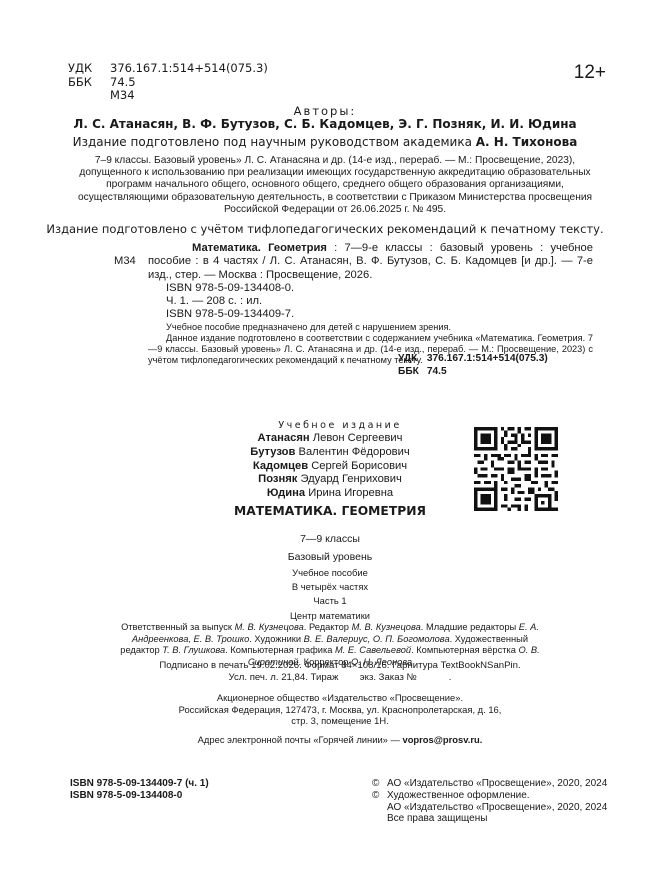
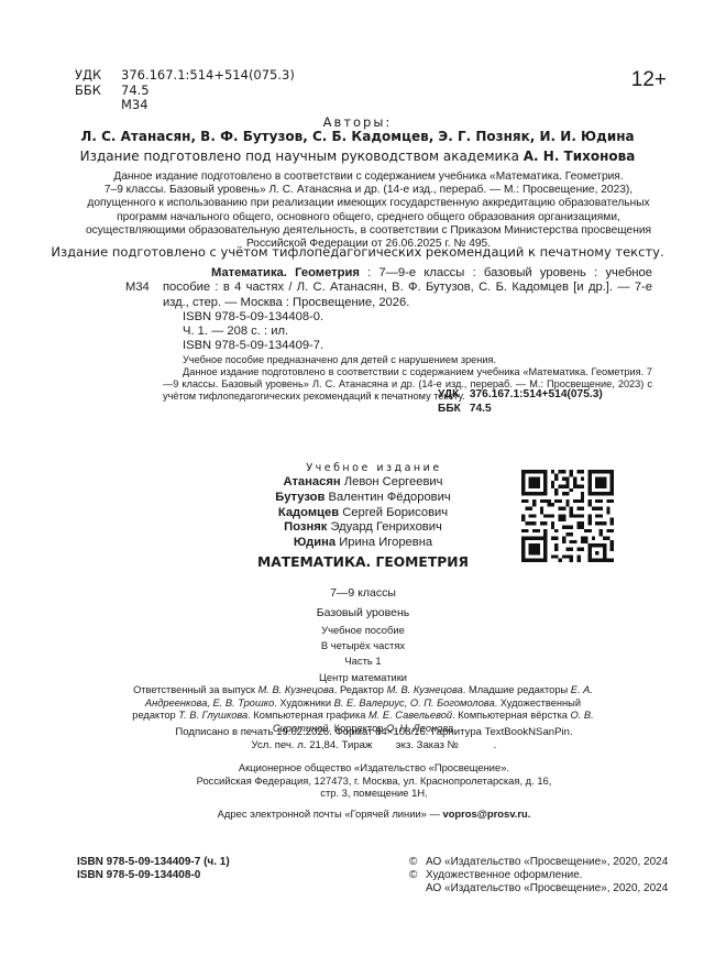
  УДК
  376.167.1:514+514(075.3)
  ББК
  74.5
  М34
  12+
  Авторы:
  Л. С. Атанасян, В. Ф. Бутузов, С. Б. Кадомцев, Э. Г. Позняк, И. И. Юдина
  Издание подготовлено под научным руководством академика А. Н. Тихонова
+ Данное издание подготовлено в соответствии с содержанием учебника «Математика. Геометрия.
  7–9 классы. Базовый уровень» Л. С. Атанасяна и др. (14-е изд., перераб. — М.: Просвещение, 2023),
  допущенного к использованию при реализации имеющих государственную аккредитацию образовательных
  программ начального общего, основного общего, среднего общего образования организациями,
  осуществляющими образовательную деятельность, в соответствии с Приказом Министерства просвещения
  Российской Федерации от 26.06.2025 г. № 495.
  Издание подготовлено с учётом тифлопедагогических рекомендаций к печатному тексту.
  М34
  Математика. Геометрия : 7—9-е классы : базовый уровень : учебное пособие : в 4 частях / Л. С. Атанасян, В. Ф. Бутузов, С. Б. Кадомцев [и др.]. — 7-е изд., стер. — Москва : Просвещение, 2026.
  ISBN 978-5-09-134408-0.
  Ч. 1. — 208 с. : ил.
  ISBN 978-5-09-134409-7.
  Учебное пособие предназначено для детей с нарушением зрения.
  Данное издание подготовлено в соответствии с содержанием учебника «Математика. Геометрия. 7—9 классы. Базовый уровень» Л. С. Атанасяна и др. (14-е изд., перераб. — М.: Просвещение, 2023) с учётом тифлопедагогических рекомендаций к печатному тексту.
  УДК 376.167.1:514+514(075.3)
  ББК 74.5
  Учебное издание
  Атанасян Левон Сергеевич
  Бутузов Валентин Фёдорович
  Кадомцев Сергей Борисович
  Позняк Эдуард Генрихович
  Юдина Ирина Игоревна
  МАТЕМАТИКА. ГЕОМЕТРИЯ
  7—9 классы
  Базовый уровень
  Учебное пособие
  В четырёх частях
  Часть 1
  Центр математики
  Ответственный за выпуск М. В. Кузнецова. Редактор М. В. Кузнецова. Младшие редакторы Е. А. Андреенкова, Е. В. Трошко. Художники В. Е. Валериус, О. П. Богомолова. Художественный редактор Т. В. Глушкова. Компьютерная графика М. Е. Савельевой. Компьютерная вёрстка О. В. Сиротиной. Корректор О. Н. Леонова
  Подписано в печать 19.02.2026. Формат 84×108/16. Гарнитура TextBookNSanPin.
  Усл. печ. л. 21,84. Тираж экз. Заказ № .
  Акционерное общество «Издательство «Просвещение».
  Российская Федерация, 127473, г. Москва, ул. Краснопролетарская, д. 16,
  стр. 3, помещение 1Н.
  Адрес электронной почты «Горячей линии» — vopros@prosv.ru.
  ISBN 978-5-09-134409-7 (ч. 1)
  ISBN 978-5-09-134408-0
  ©
  АО «Издательство «Просвещение», 2020, 2024
  ©
  Художественное оформление.
  АО «Издательство «Просвещение», 2020, 2024
- Все права защищены
